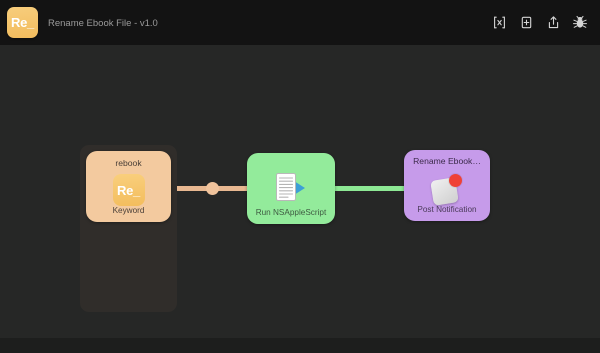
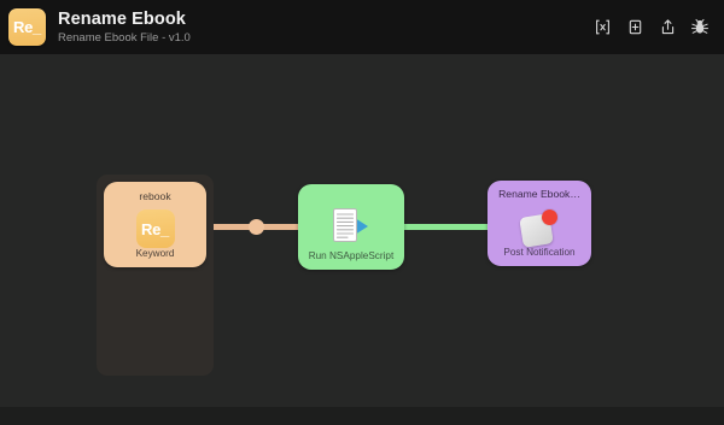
  Re_
+ Rename Ebook
  Rename Ebook File - v1.0
  rebook
  Re_
  Keyword
  Run NSAppleScript
  Rename Ebook…
  Post Notification
